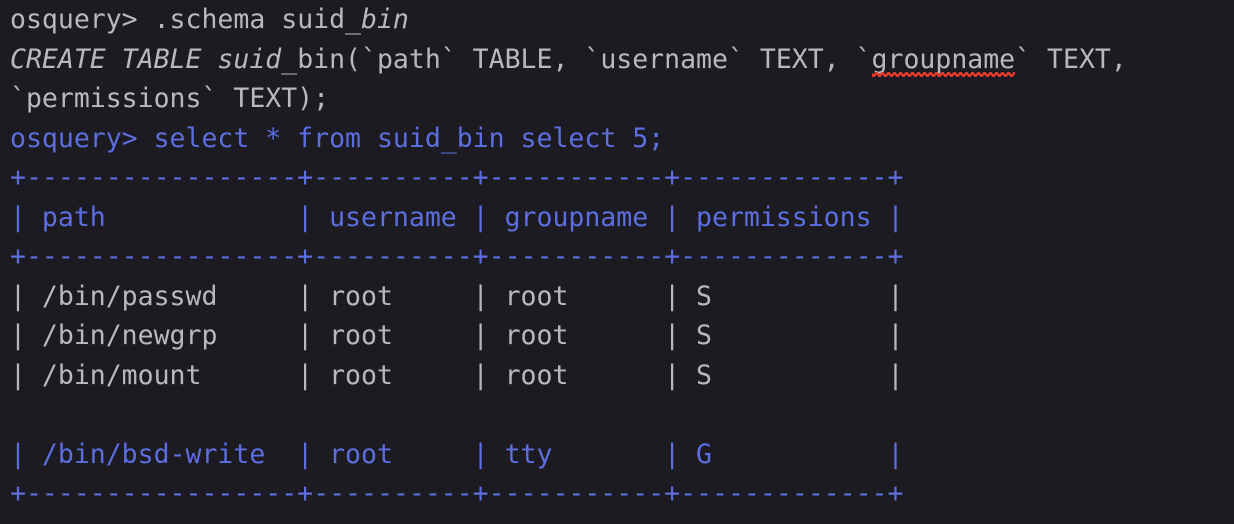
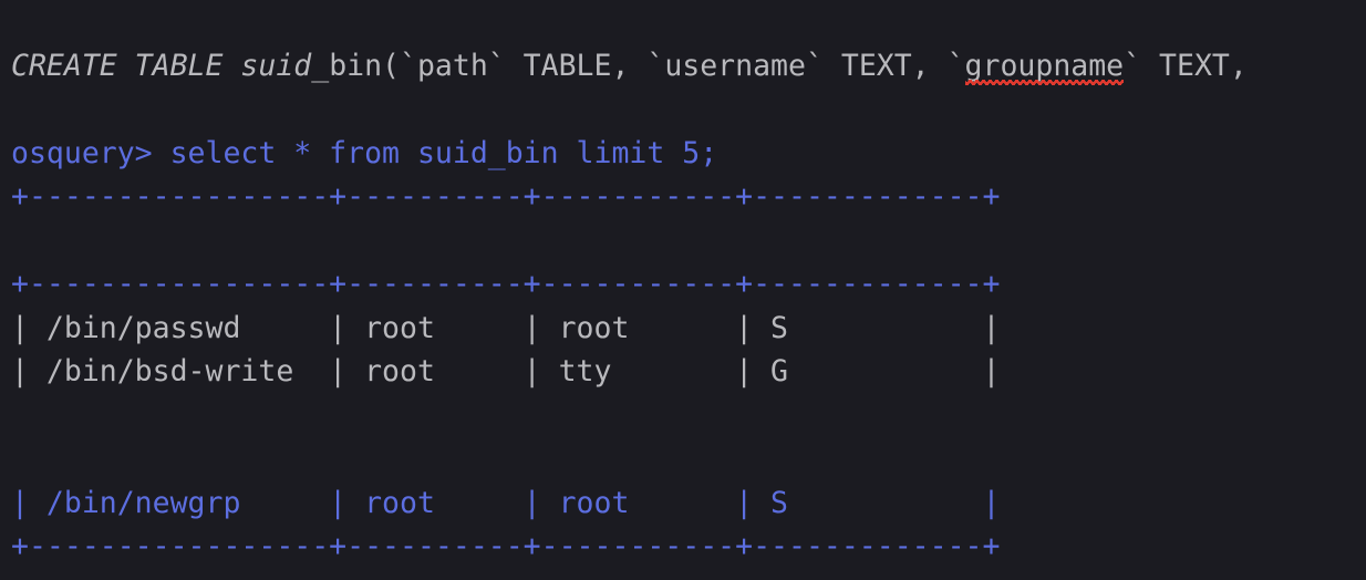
- osquery> .schema suid_bin
  CREATE TABLE suid_bin(`path` TABLE, `username` TEXT, `groupname` TEXT,
- `permissions` TEXT);
- osquery> select * from suid_bin select 5;
+ osquery> select * from suid_bin limit 5;
  +-----------------+----------+-----------+-------------+
- | path | username | groupname | permissions |
  +-----------------+----------+-----------+-------------+
  | /bin/passwd | root | root | S |
- | /bin/newgrp | root | root | S |
+ | /bin/bsd-write | root | tty | G |
- | /bin/mount | root | root | S |
- | /bin/bsd-write | root | tty | G |
+ | /bin/newgrp | root | root | S |
  +-----------------+----------+-----------+-------------+
